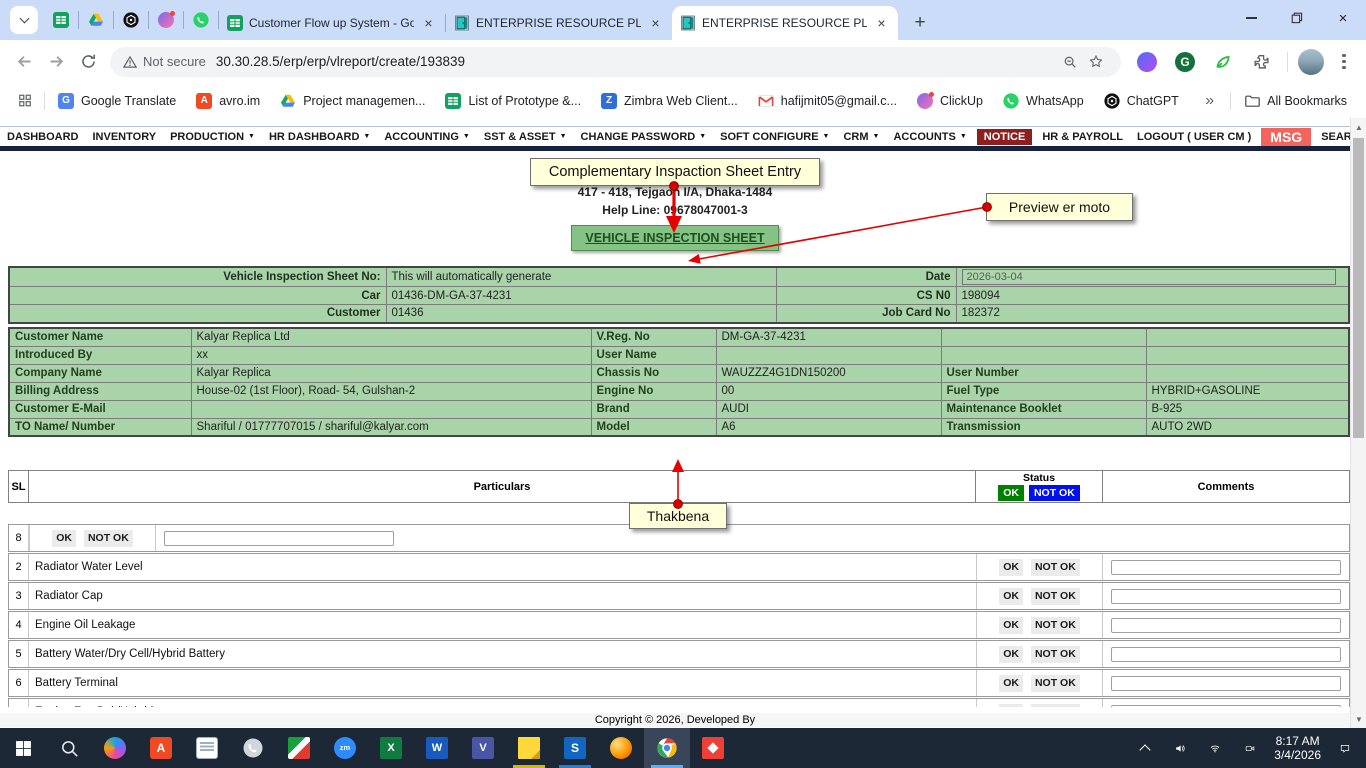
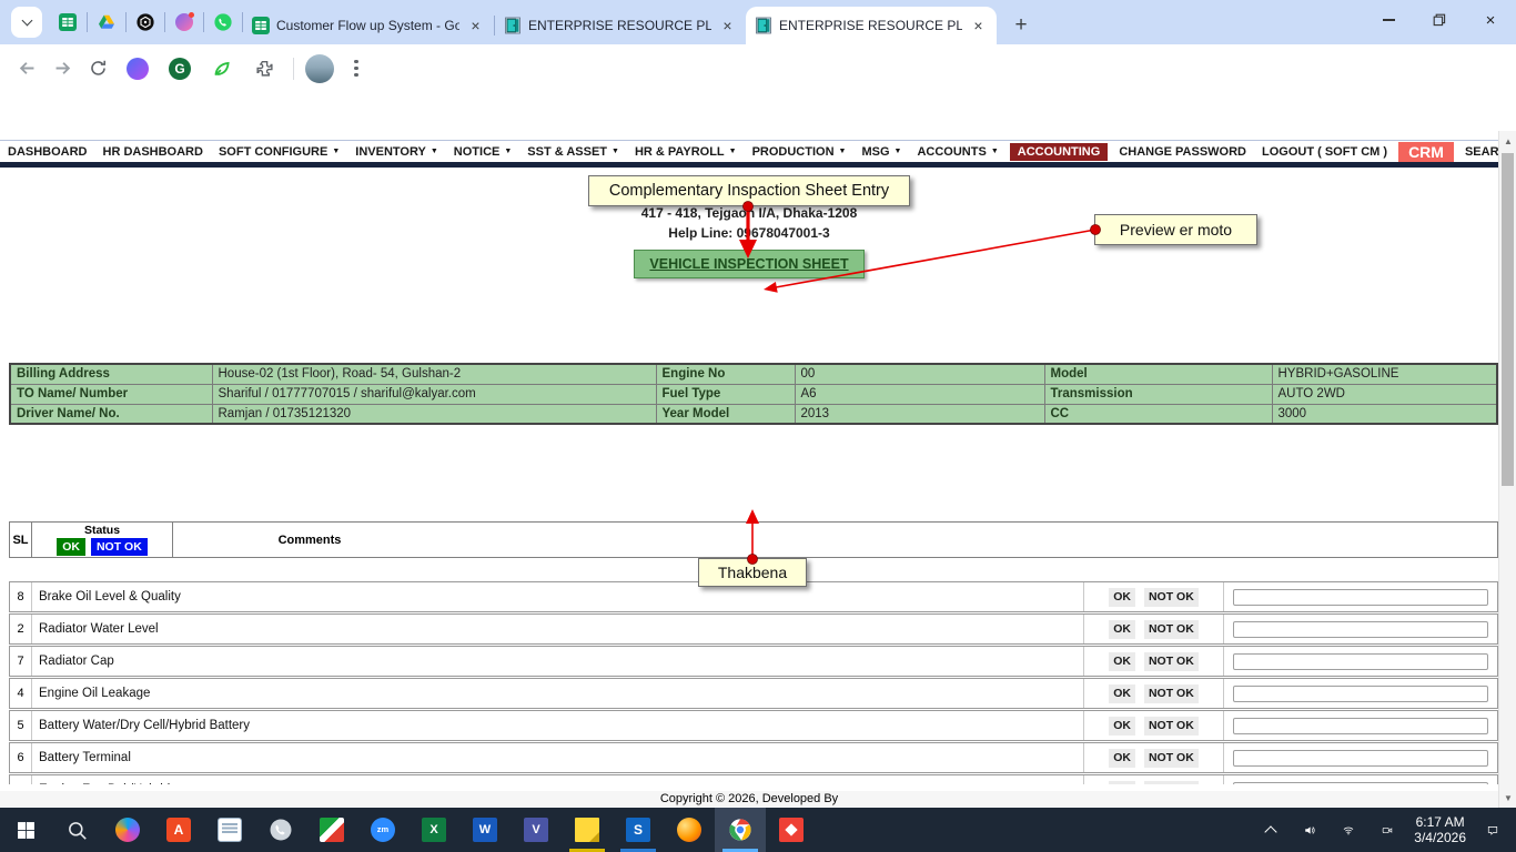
  Customer Flow up System - Go
  ×
  ENTERPRISE RESOURCE PL
  ×
  ENTERPRISE RESOURCE PL
  ×
  +
  ×
- Not secure
- 30.30.28.5/erp/erp/vlreport/create/193839
- Google Translate
- avro.im
- Project managemen...
- List of Prototype &...
- Zimbra Web Client...
- hafijmit05@gmail.c...
- ClickUp
- WhatsApp
- ChatGPT
- »
- All Bookmarks
  DASHBOARD
- INVENTORY
+ HR DASHBOARD
- PRODUCTION
+ SOFT CONFIGURE
- HR DASHBOARD
+ INVENTORY
- ACCOUNTING
+ NOTICE
  SST & ASSET
- CHANGE PASSWORD
+ HR & PAYROLL
- SOFT CONFIGURE
+ PRODUCTION
- CRM
+ MSG
  ACCOUNTS
- NOTICE
+ ACCOUNTING
- HR & PAYROLL
+ CHANGE PASSWORD
- LOGOUT ( USER CM )
+ LOGOUT ( SOFT CM )
- MSG
+ CRM
- 417 - 418, Tejgaon I/A, Dhaka-1484
+ 417 - 418, Tejgaon I/A, Dhaka-1208
  Help Line: 0678047001-3
  VEHICLE INSPECTION SHEET
- Vehicle Inspection Sheet No:	This will automatically generate	Date	2026-03-04
- Car	01436-DM-GA-37-4231	CS N0	198094
- Customer	01436	Job Card No	182372
- Customer Name	Kalyar Replica Ltd	V.Reg. No	DM-GA-37-4231
- Introduced By	xx	User Name
- Company Name	Kalyar Replica	Chassis No	WAUZZZ4G1DN150200	User Number
- Billing Address	House-02 (1st Floor), Road- 54, Gulshan-2	Engine No	00	Fuel Type	HYBRID+GASOLINE
+ Billing Address	House-02 (1st Floor), Road- 54, Gulshan-2	Engine No	00	Model	HYBRID+GASOLINE
- Customer E-Mail		Brand	AUDI	Maintenance Booklet	B-925
- TO Name/ Number	Shariful / 01777707015 / shariful@kalyar.com	Model	A6	Transmission	AUTO 2WD
+ TO Name/ Number	Shariful / 01777707015 / shariful@kalyar.com	Fuel Type	A6	Transmission	AUTO 2WD
+ Driver Name/ No.	Ramjan / 01735121320	Year Model	2013	CC	3000
  SL
- Particulars
  Status
  OK
  NOT OK
  Comments
  8
+ Brake Oil Level & Quality
  OK
  NOT OK
  2
  Radiator Water Level
  OK
  NOT OK
- 3
+ 7
  Radiator Cap
  OK
  NOT OK
  4
  Engine Oil Leakage
  OK
  NOT OK
  5
  Battery Water/Dry Cell/Hybrid Battery
  OK
  NOT OK
  6
  Battery Terminal
  OK
  NOT OK
  Copyright © 2026, Developed By
  ▲
  ▼
  Complementary Inspaction Sheet Entry
  Preview er moto
  Thakbena
- 8:17 AM
+ 6:17 AM
  3/4/2026
